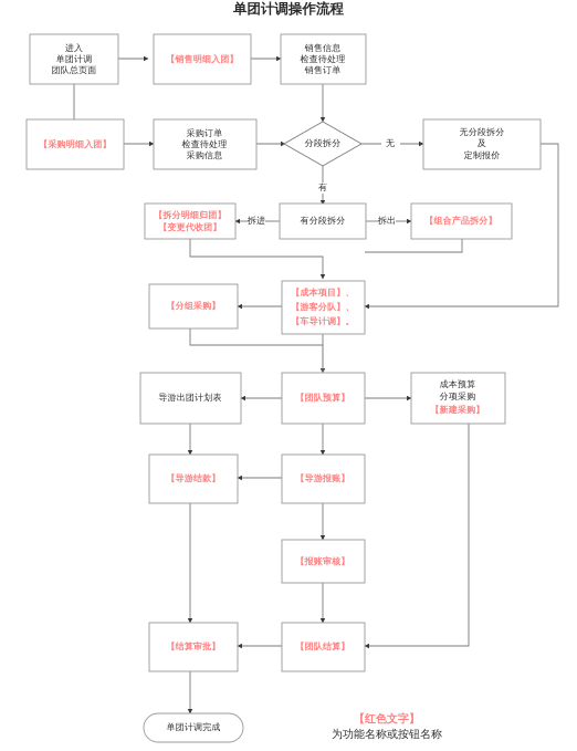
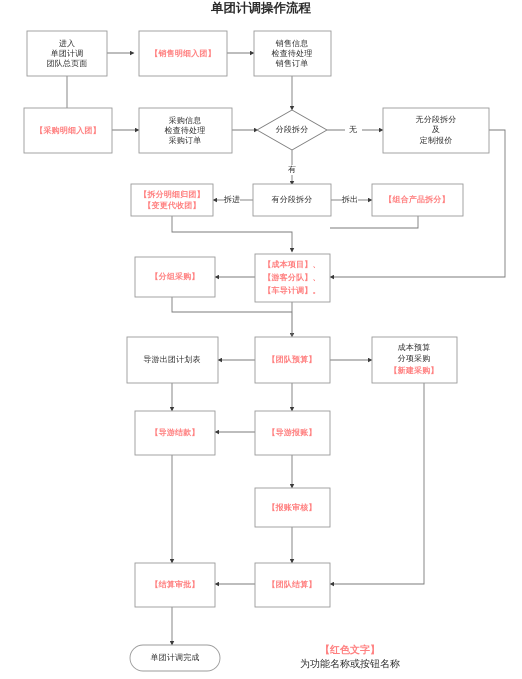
  单团计调操作流程
  无
  有
  拆进
  拆出
  进入
  单团计调
  团队总页面
  【销售明细入团】
  销售信息
  检查待处理
  销售订单
  【采购明细入团】
- 采购订单
+ 采购信息
  检查待处理
- 采购信息
+ 采购订单
  分段拆分
  无分段拆分
  及
  定制报价
  【拆分明细归团】
  【变更代收团】
  有分段拆分
  【组合产品拆分】
  【分组采购】
  【成本项目】、
  【游客分队】、
  【车导计调】。
  导游出团计划表
  【团队预算】
  成本预算
  分项采购
  【新建采购】
  【导游结款】
  【导游报账】
  【报账审核】
  【结算审批】
  【团队结算】
  单团计调完成
  【红色文字】
  为功能名称或按钮名称
